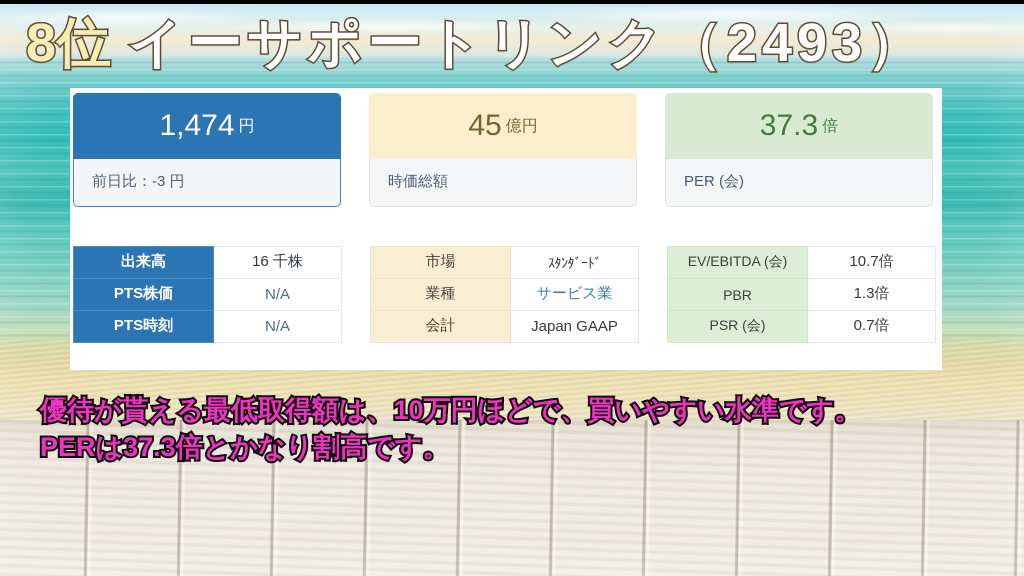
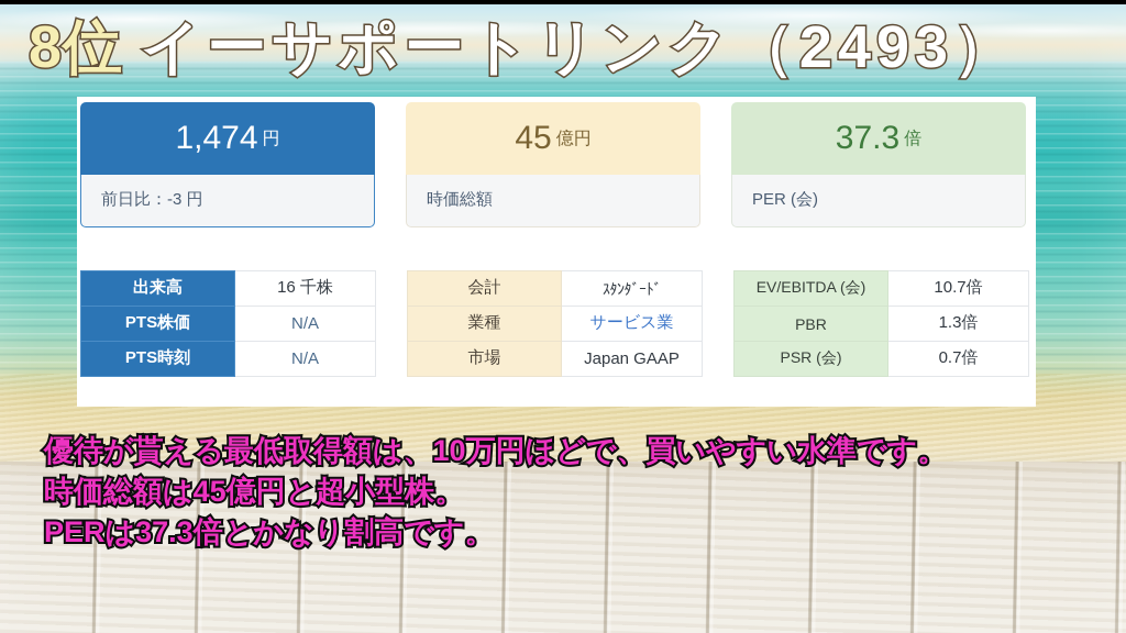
  8位 イーサポートリンク（2493）
  1,474
  円
  前日比：-3 円
  45
  億円
  時価総額
  37.3
  倍
  PER (会)
  出来高	16 千株
  PTS株価	N/A
  PTS時刻	N/A
- 市場	ｽﾀﾝﾀﾞｰﾄﾞ
+ 会計	ｽﾀﾝﾀﾞｰﾄﾞ
  業種	サービス業
- 会計	Japan GAAP
+ 市場	Japan GAAP
  EV/EBITDA (会)	10.7倍
  PBR	1.3倍
  PSR (会)	0.7倍
  優待が貰える最低取得額は、10万円ほどで、買いやすい水準です。
+ 時価総額は45億円と超小型株。
  PERは37.3倍とかなり割高です。
